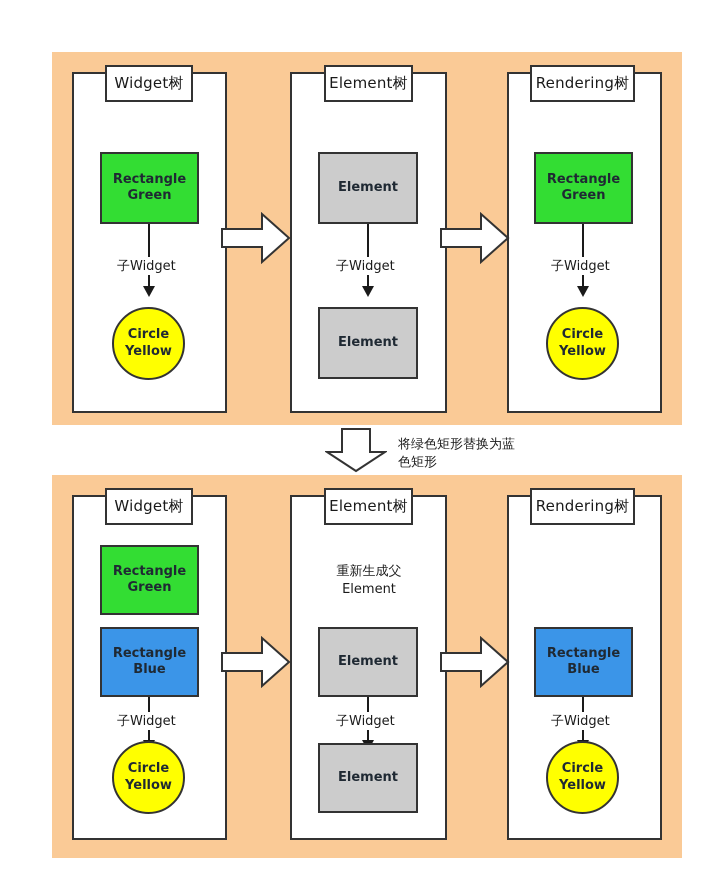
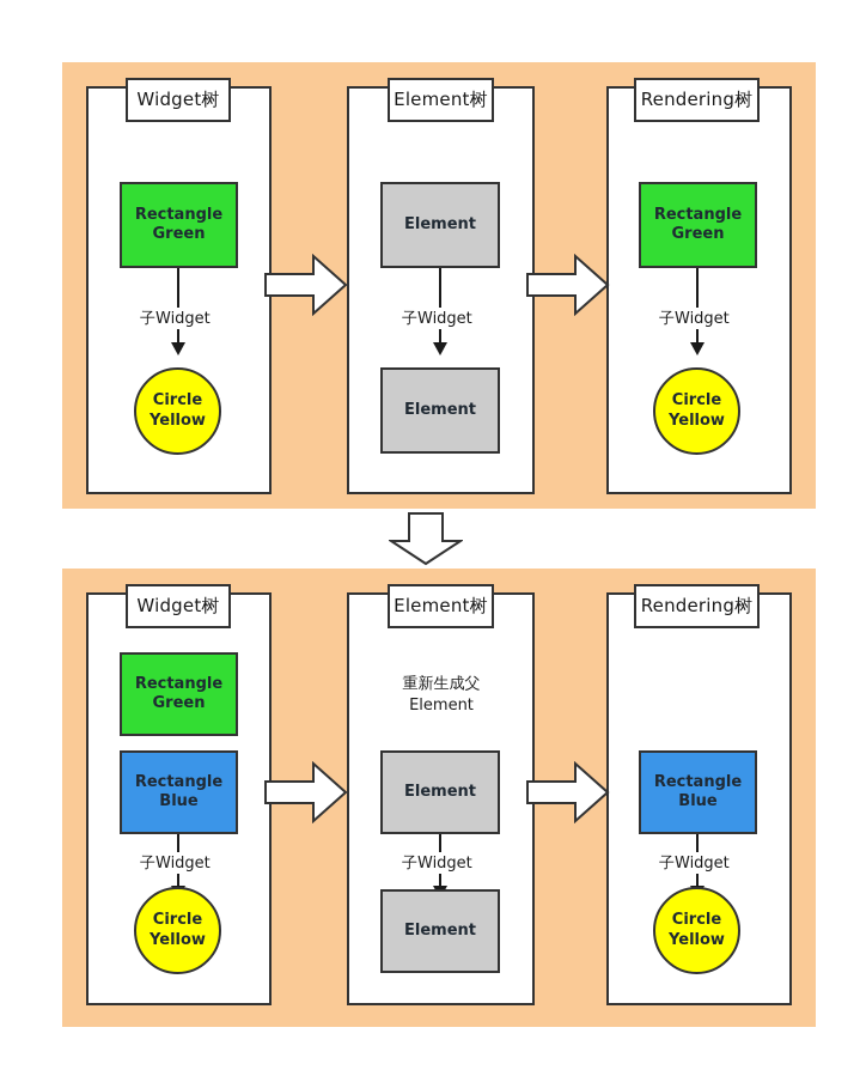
  Widget树
  Rectangle
  Green
  子Widget
  Circle
  Yellow
  Element树
  Element
  子Widget
  Element
  Rendering树
  Rectangle
  Green
  子Widget
  Circle
  Yellow
- 将绿色矩形替换为蓝
- 色矩形
  Widget树
  Rectangle
  Green
  Rectangle
  Blue
  子Widget
  Circle
  Yellow
  Element树
  重新生成父
  Element
  Element
  子Widget
  Element
  Rendering树
  Rectangle
  Blue
  子Widget
  Circle
  Yellow
